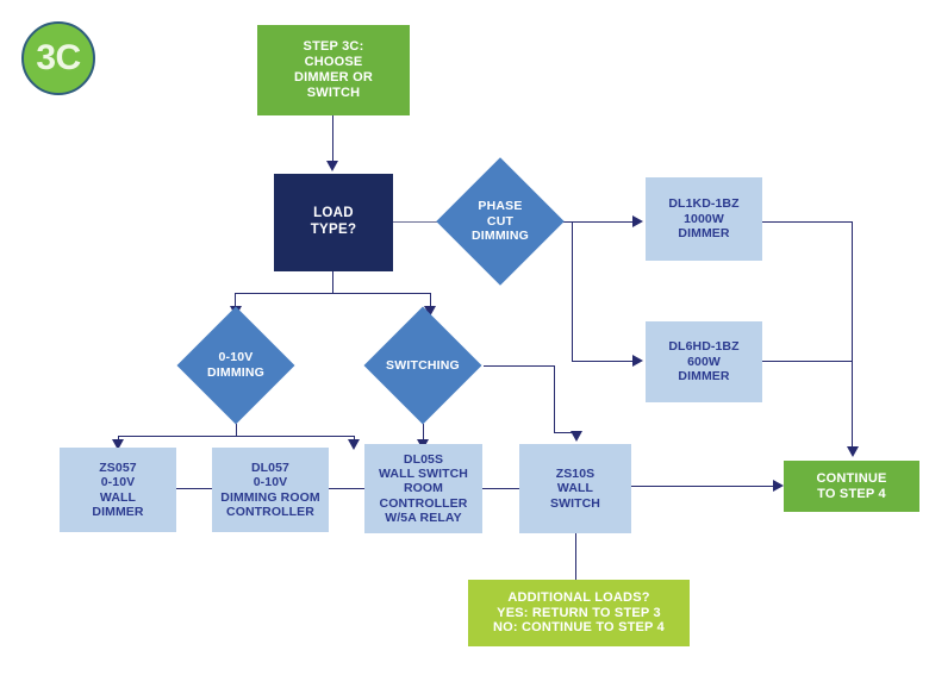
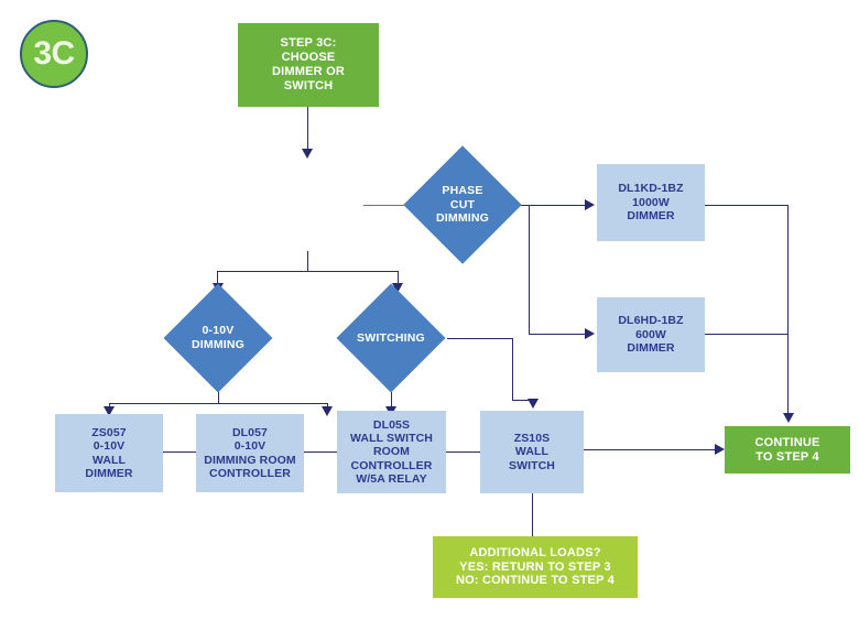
  3C
  STEP 3C:
  CHOOSE
  DIMMER OR
  SWITCH
- LOAD
- TYPE?
  PHASE
  CUT
  DIMMING
  0-10V
  DIMMING
  SWITCHING
  DL1KD-1BZ
  1000W
  DIMMER
  DL6HD-1BZ
  600W
  DIMMER
  ZS057
  0-10V
  WALL
  DIMMER
  DL057
  0-10V
  DIMMING ROOM
  CONTROLLER
  DL05S
  WALL SWITCH
  ROOM
  CONTROLLER
  W/5A RELAY
  ZS10S
  WALL
  SWITCH
  CONTINUE
  TO STEP 4
  ADDITIONAL LOADS?
  YES: RETURN TO STEP 3
  NO: CONTINUE TO STEP 4
